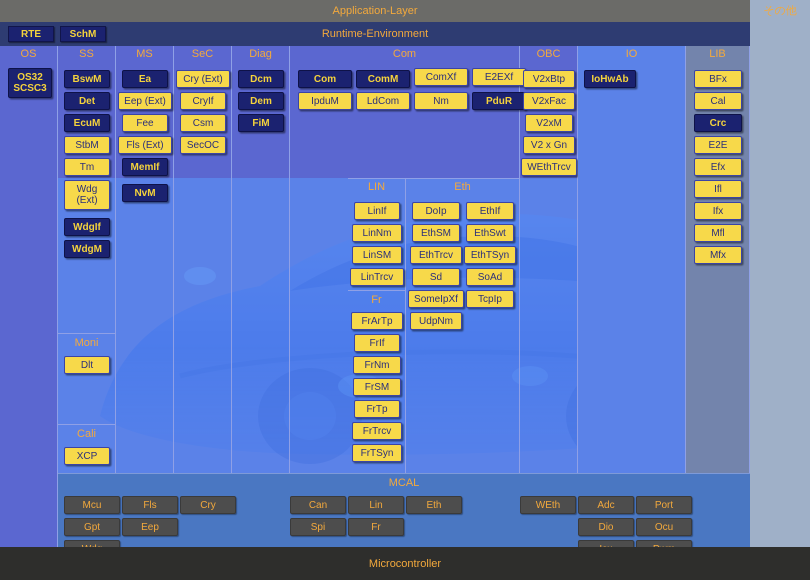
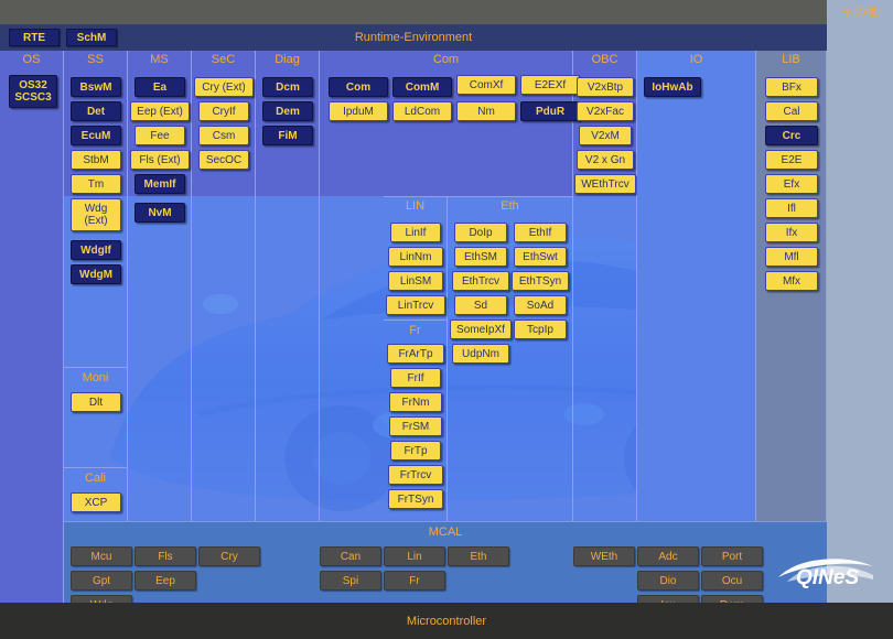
- Application-Layer
  RTE
  SchM
  Runtime-Environment
  その他
  MCAL
  Mcu
  Fls
  Cry
  Gpt
  Eep
  Can
  Lin
  Eth
  Spi
  Fr
  WEth
  Adc
  Port
  Dio
  Ocu
  OS
  OS32
  SCSC3
  SS
  BswM
  Det
  EcuM
  StbM
  Tm
  Wdg
  (Ext)
  WdgIf
  WdgM
  Moni
  Dlt
  Cali
  XCP
  MS
  Ea
  Eep (Ext)
  Fee
  Fls (Ext)
  MemIf
  NvM
  SeC
  Cry (Ext)
  CryIf
  Csm
  SecOC
  Diag
  Dcm
  Dem
  FiM
  Com
  Com
  ComM
  ComXf
  E2EXf
  IpduM
  LdCom
  Nm
  PduR
  LIN
  LinIf
  LinNm
  LinSM
  LinTrcv
  Fr
  FrArTp
  FrIf
  FrNm
  FrSM
  FrTp
  FrTrcv
  FrTSyn
  Eth
  DoIp
  EthIf
  EthSM
  EthSwt
  EthTrcv
  EthTSyn
  Sd
  SoAd
  SomeIpXf
  TcpIp
  UdpNm
  OBC
  V2xBtp
  V2xFac
  V2xM
  V2 x Gn
  WEthTrcv
  IO
  IoHwAb
  LIB
  BFx
  Cal
  Crc
  E2E
  Efx
  Ifl
  Ifx
  Mfl
  Mfx
  Microcontroller
+ QINeS
